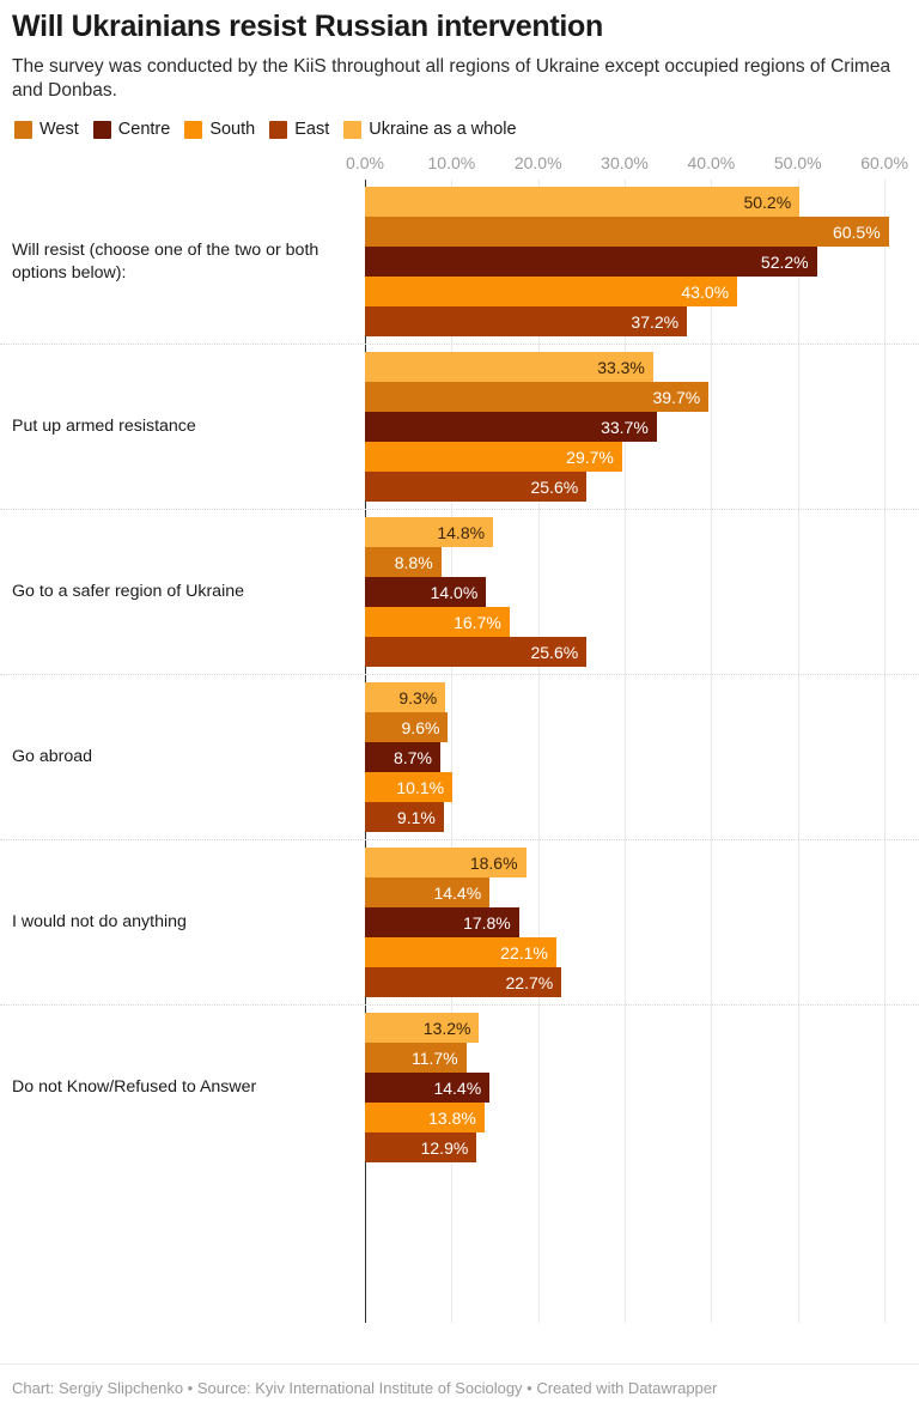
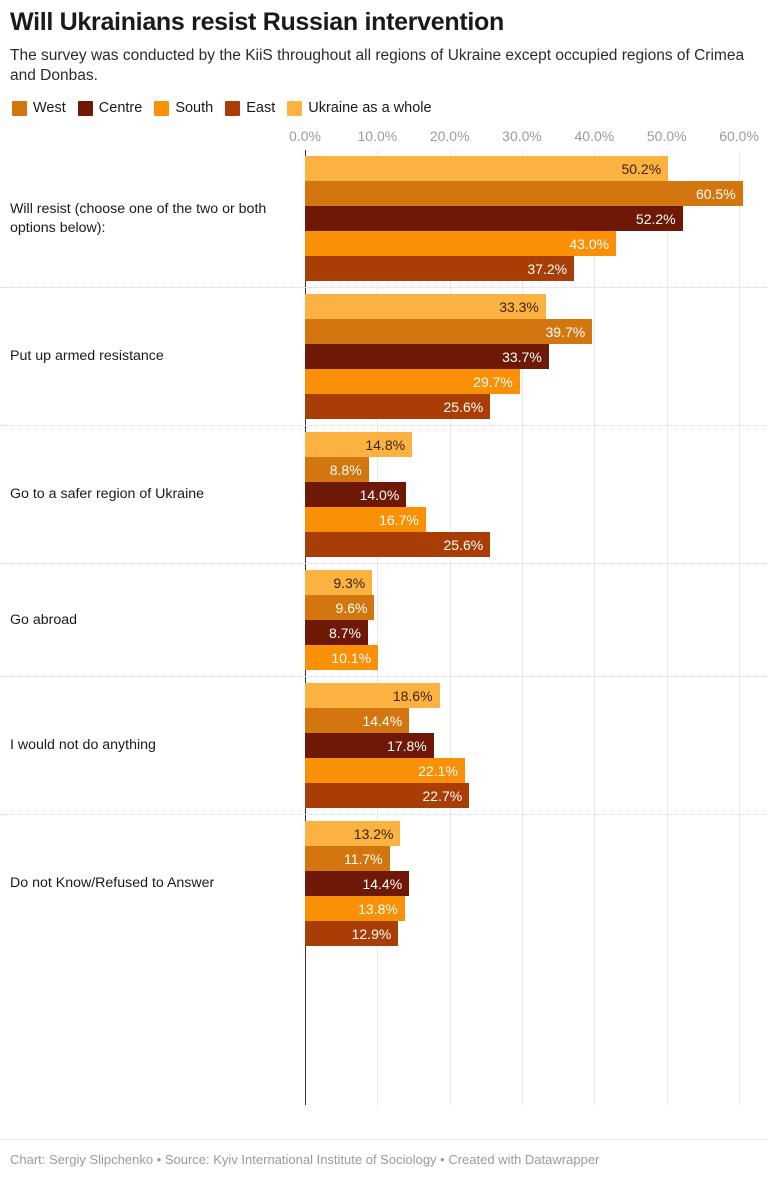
  Will Ukrainians resist Russian intervention
  The survey was conducted by the KiiS throughout all regions of Ukraine except occupied regions of Crimea and Donbas.
  West
  Centre
  South
  East
  Ukraine as a whole
  0.0%
  10.0%
  20.0%
  30.0%
  40.0%
  50.0%
  60.0%
  Will resist (choose one of the two or both options below):
  50.2%
  60.5%
  52.2%
  43.0%
  37.2%
  Put up armed resistance
  33.3%
  39.7%
  33.7%
  29.7%
  25.6%
  Go to a safer region of Ukraine
  14.8%
  8.8%
  14.0%
  16.7%
  25.6%
  Go abroad
  9.3%
  9.6%
  8.7%
  10.1%
- 9.1%
  I would not do anything
  18.6%
  14.4%
  17.8%
  22.1%
  22.7%
  Do not Know/Refused to Answer
  13.2%
  11.7%
  14.4%
  13.8%
  12.9%
  Chart: Sergiy Slipchenko • Source: Kyiv International Institute of Sociology • Created with Datawrapper
